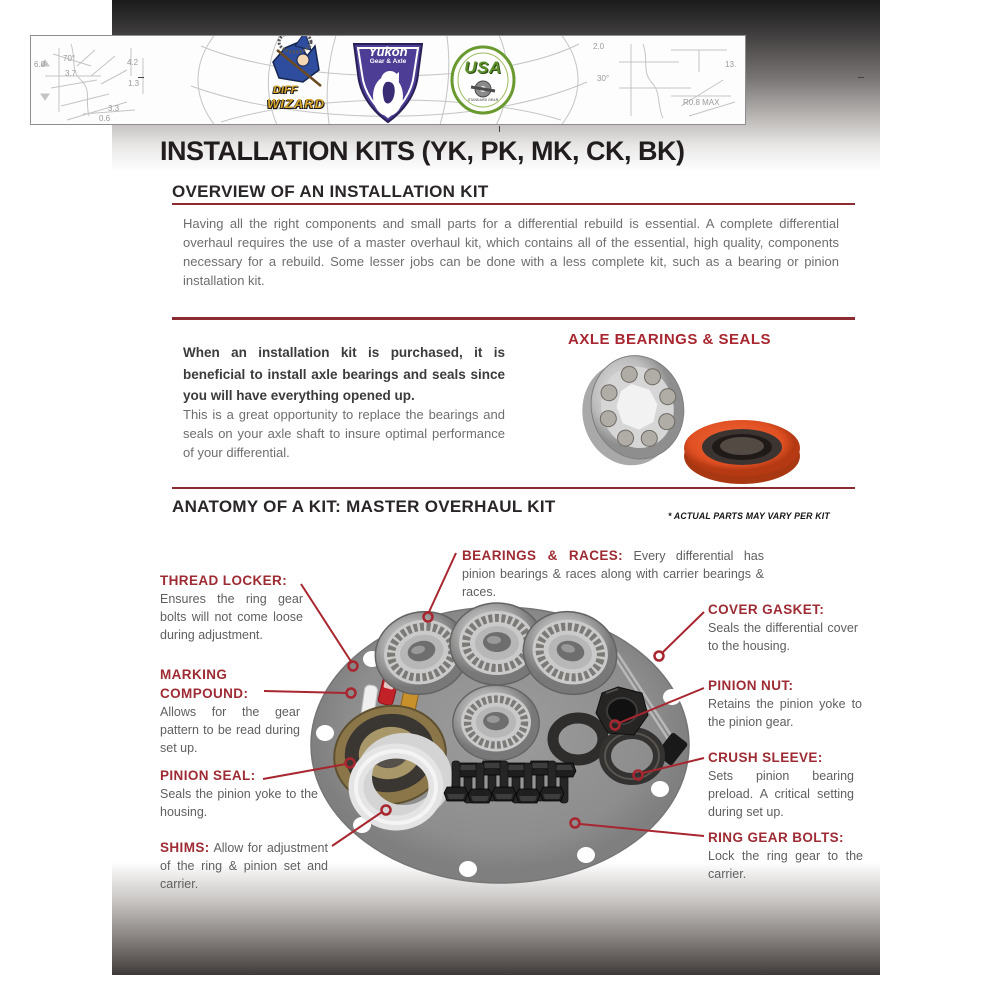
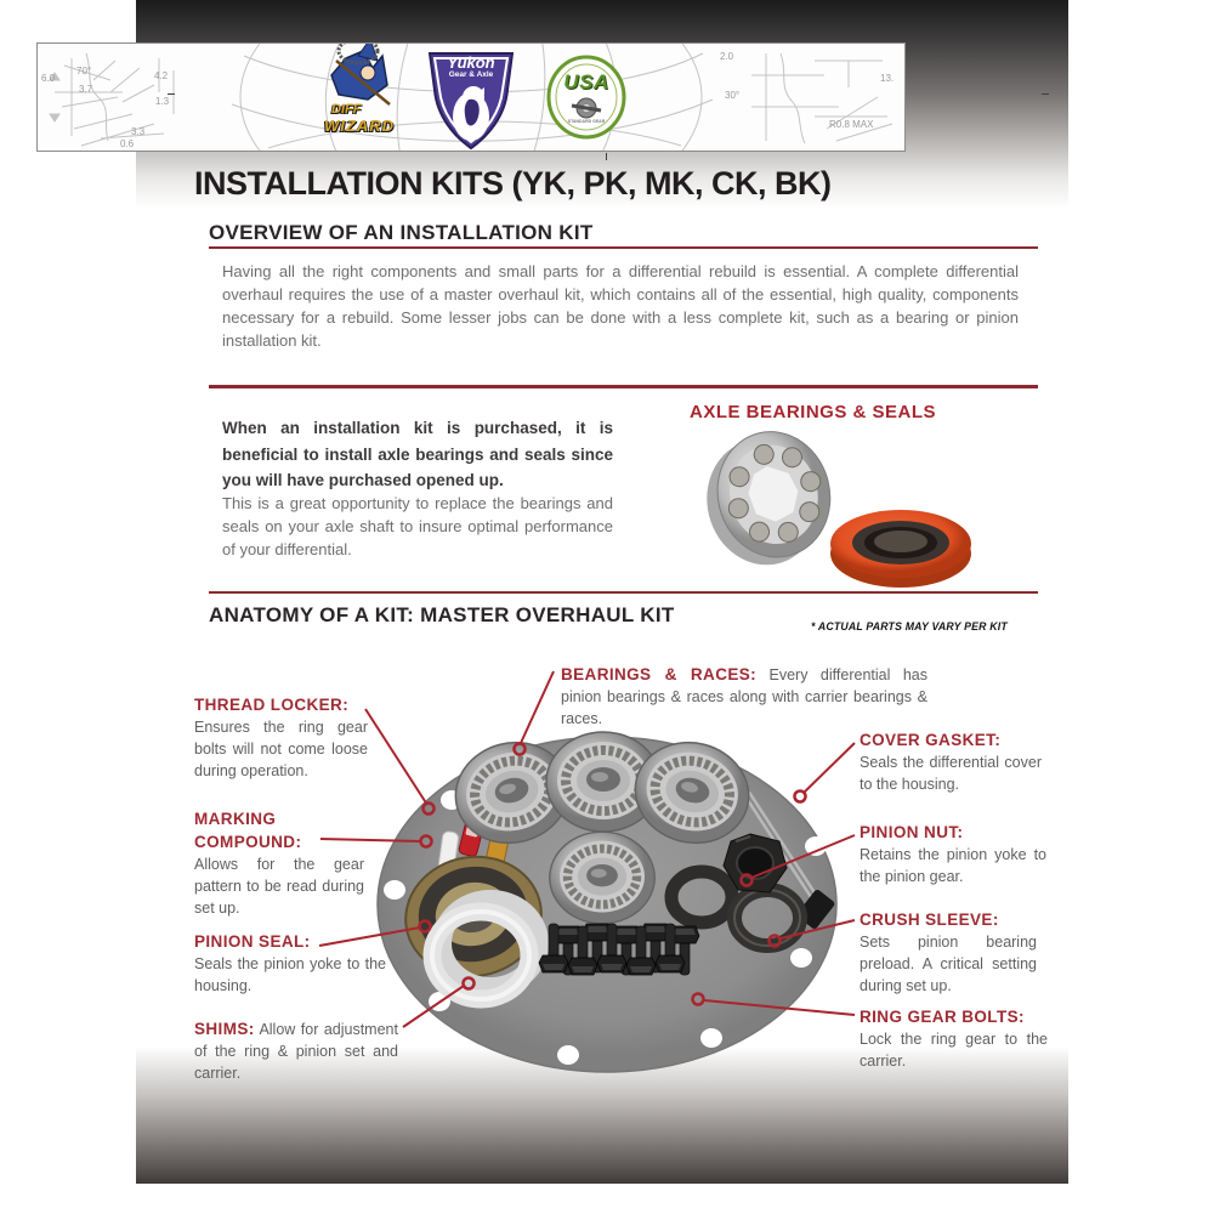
  Yukon
  DIFF
  WIZARD
  USA
  6.0
  70°
  3.7
  4.2
  1.3
  3.3
  0.6
  2.0
  30°
  13.
  R0.8 MAX
  INSTALLATION KITS (YK, PK, MK, CK, BK)
  OVERVIEW OF AN INSTALLATION KIT
  Having all the right components and small parts for a differential rebuild is essential. A complete differential overhaul requires the use of a master overhaul kit, which contains all of the essential, high quality, components necessary for a rebuild. Some lesser jobs can be done with a less complete kit, such as a bearing or pinion installation kit.
- When an installation kit is purchased, it is beneficial to install axle bearings and seals since you will have everything opened up.
+ When an installation kit is purchased, it is beneficial to install axle bearings and seals since you will have purchased opened up.
  This is a great opportunity to replace the bearings and seals on your axle shaft to insure optimal performance of your differential.
  AXLE BEARINGS & SEALS
  ANATOMY OF A KIT: MASTER OVERHAUL KIT
  * ACTUAL PARTS MAY VARY PER KIT
  THREAD LOCKER:
- Ensures the ring gear bolts will not come loose during adjustment.
+ Ensures the ring gear bolts will not come loose during operation.
  MARKING COMPOUND:
  Allows for the gear pattern to be read during set up.
  PINION SEAL:
  Seals the pinion yoke to the housing.
  SHIMS: Allow for adjustment of the ring & pinion set and carrier.
  BEARINGS & RACES: Every differential has pinion bearings & races along with carrier bearings & races.
  COVER GASKET:
  Seals the differential cover to the housing.
  PINION NUT:
  Retains the pinion yoke to the pinion gear.
  CRUSH SLEEVE:
  Sets pinion bearing preload. A critical setting during set up.
  RING GEAR BOLTS:
  Lock the ring gear to the carrier.
